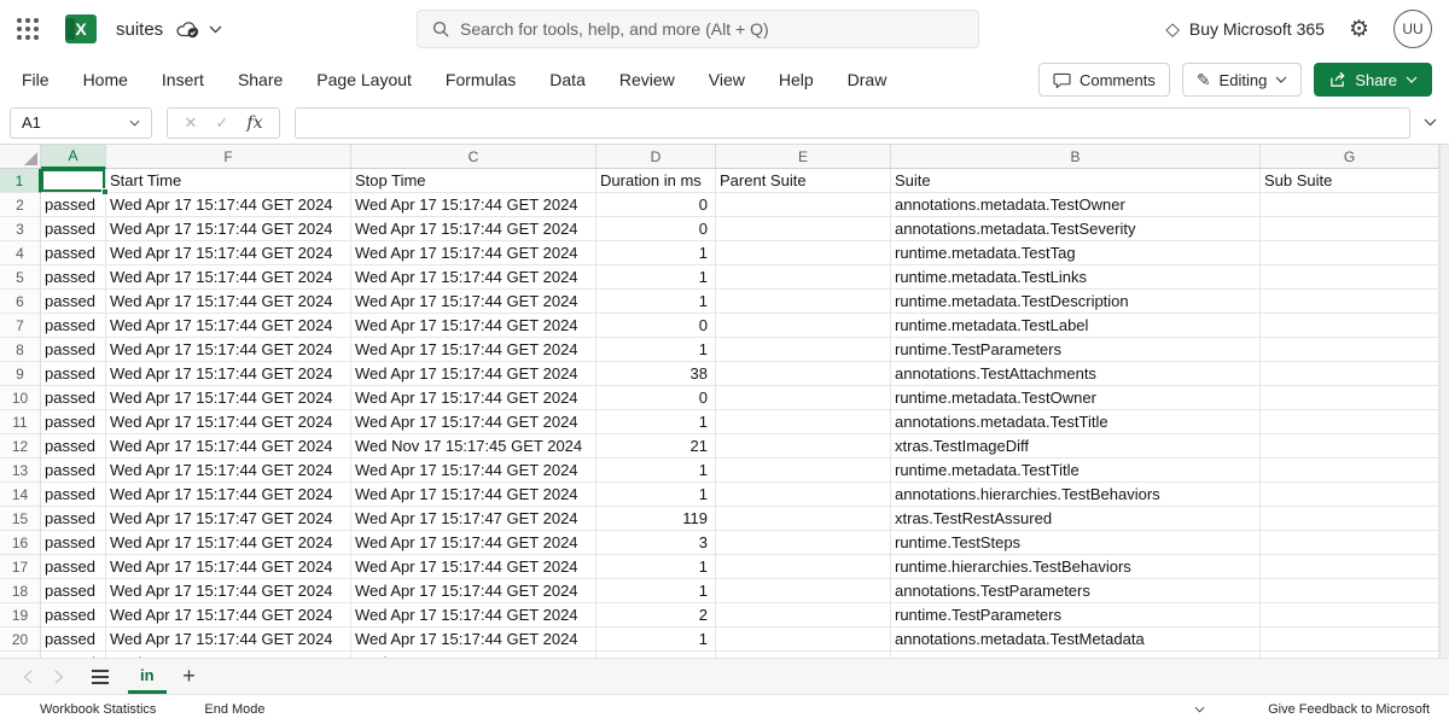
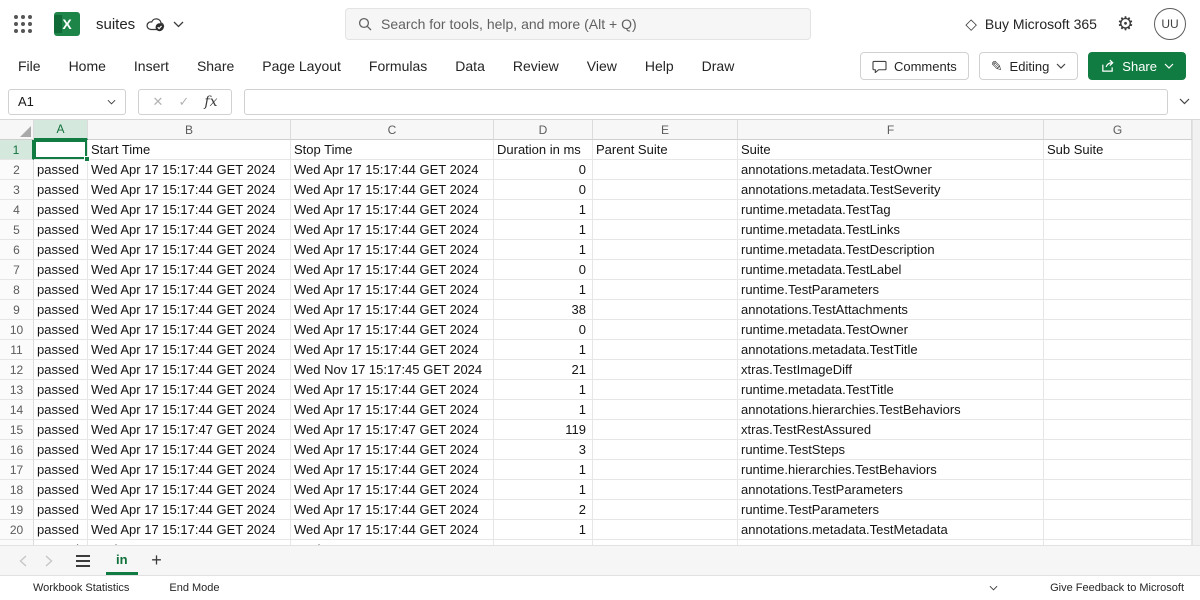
  X
  suites
  Search for tools, help, and more (Alt + Q)
  ◇
  Buy Microsoft 365
  ⚙
  UU
  File
  Home
  Insert
  Share
  Page Layout
  Formulas
  Data
  Review
  View
  Help
  Draw
  Comments
  ✎
  Editing
  Share
  A1
  ✕
  ✓
  fx
  A
- F
+ B
  C
  D
  E
- B
+ F
  G
  1
  Start Time
  Stop Time
  Duration in ms
  Parent Suite
  Suite
  Sub Suite
  2
  passed
  Wed Apr 17 15:17:44 GET 2024
  Wed Apr 17 15:17:44 GET 2024
  0
  annotations.metadata.TestOwner
  3
  passed
  Wed Apr 17 15:17:44 GET 2024
  Wed Apr 17 15:17:44 GET 2024
  0
  annotations.metadata.TestSeverity
  4
  passed
  Wed Apr 17 15:17:44 GET 2024
  Wed Apr 17 15:17:44 GET 2024
  1
  runtime.metadata.TestTag
  5
  passed
  Wed Apr 17 15:17:44 GET 2024
  Wed Apr 17 15:17:44 GET 2024
  1
  runtime.metadata.TestLinks
  6
  passed
  Wed Apr 17 15:17:44 GET 2024
  Wed Apr 17 15:17:44 GET 2024
  1
  runtime.metadata.TestDescription
  7
  passed
  Wed Apr 17 15:17:44 GET 2024
  Wed Apr 17 15:17:44 GET 2024
  0
  runtime.metadata.TestLabel
  8
  passed
  Wed Apr 17 15:17:44 GET 2024
  Wed Apr 17 15:17:44 GET 2024
  1
  runtime.TestParameters
  9
  passed
  Wed Apr 17 15:17:44 GET 2024
  Wed Apr 17 15:17:44 GET 2024
  38
  annotations.TestAttachments
  10
  passed
  Wed Apr 17 15:17:44 GET 2024
  Wed Apr 17 15:17:44 GET 2024
  0
  runtime.metadata.TestOwner
  11
  passed
  Wed Apr 17 15:17:44 GET 2024
  Wed Apr 17 15:17:44 GET 2024
  1
  annotations.metadata.TestTitle
  12
  passed
  Wed Apr 17 15:17:44 GET 2024
  Wed Nov 17 15:17:45 GET 2024
  21
  xtras.TestImageDiff
  13
  passed
  Wed Apr 17 15:17:44 GET 2024
  Wed Apr 17 15:17:44 GET 2024
  1
  runtime.metadata.TestTitle
  14
  passed
  Wed Apr 17 15:17:44 GET 2024
  Wed Apr 17 15:17:44 GET 2024
  1
  annotations.hierarchies.TestBehaviors
  15
  passed
  Wed Apr 17 15:17:47 GET 2024
  Wed Apr 17 15:17:47 GET 2024
  119
  xtras.TestRestAssured
  16
  passed
  Wed Apr 17 15:17:44 GET 2024
  Wed Apr 17 15:17:44 GET 2024
  3
  runtime.TestSteps
  17
  passed
  Wed Apr 17 15:17:44 GET 2024
  Wed Apr 17 15:17:44 GET 2024
  1
  runtime.hierarchies.TestBehaviors
  18
  passed
  Wed Apr 17 15:17:44 GET 2024
  Wed Apr 17 15:17:44 GET 2024
  1
  annotations.TestParameters
  19
  passed
  Wed Apr 17 15:17:44 GET 2024
  Wed Apr 17 15:17:44 GET 2024
  2
  runtime.TestParameters
  20
  passed
  Wed Apr 17 15:17:44 GET 2024
  Wed Apr 17 15:17:44 GET 2024
  1
  annotations.metadata.TestMetadata
  in
  +
  Workbook Statistics
  End Mode
  Give Feedback to Microsoft
